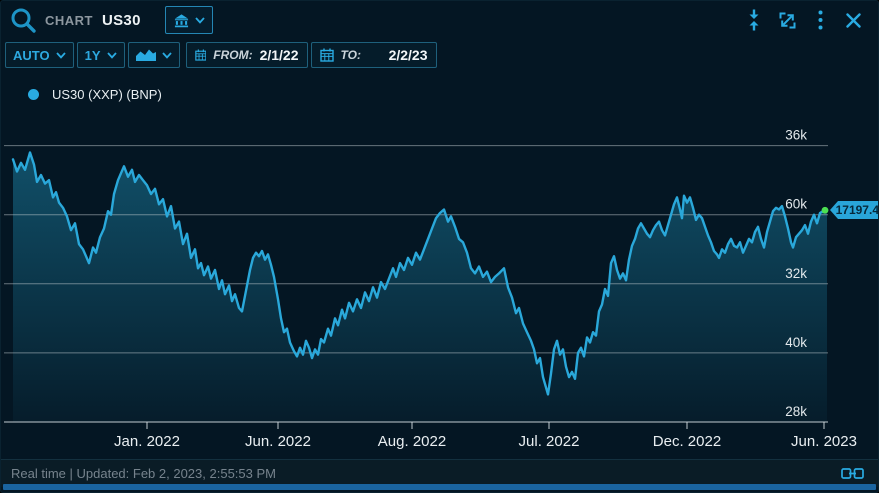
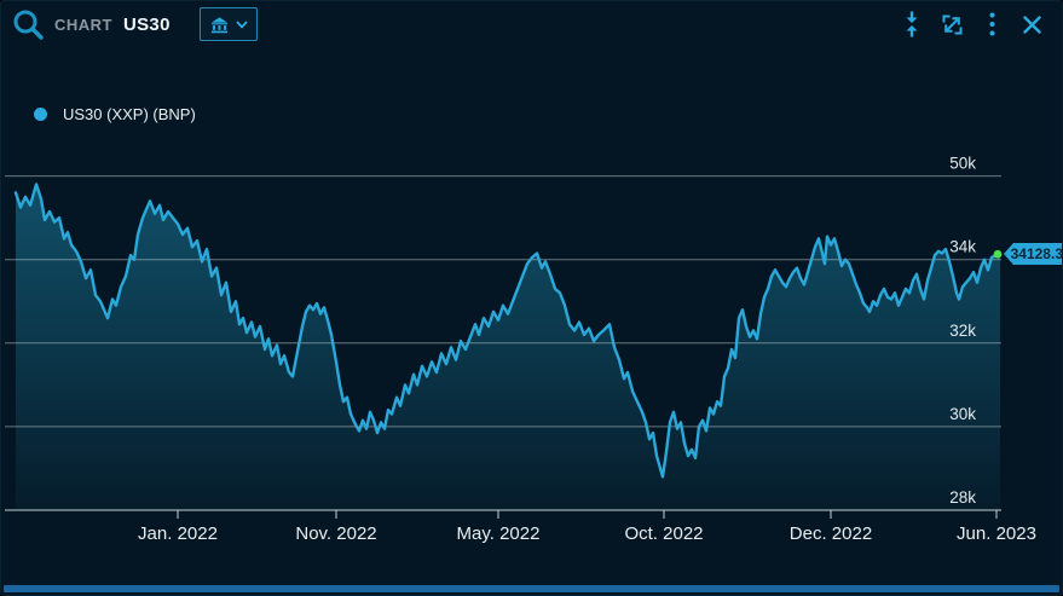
  CHART
  US30
- AUTO
- 1Y
- FROM:
- 2/1/22
- TO:
- 2/2/23
  US30 (XXP) (BNP)
- 36k
+ 50k
- 60k
+ 34k
  32k
- 40k
+ 30k
  28k
  Jan. 2022
- Jun. 2022
+ Nov. 2022
- Aug. 2022
+ May. 2022
- Jul. 2022
+ Oct. 2022
  Dec. 2022
  Jun. 2023
- 17197.4
+ 34128.3
- Real time | Updated: Feb 2, 2023, 2:55:53 PM
